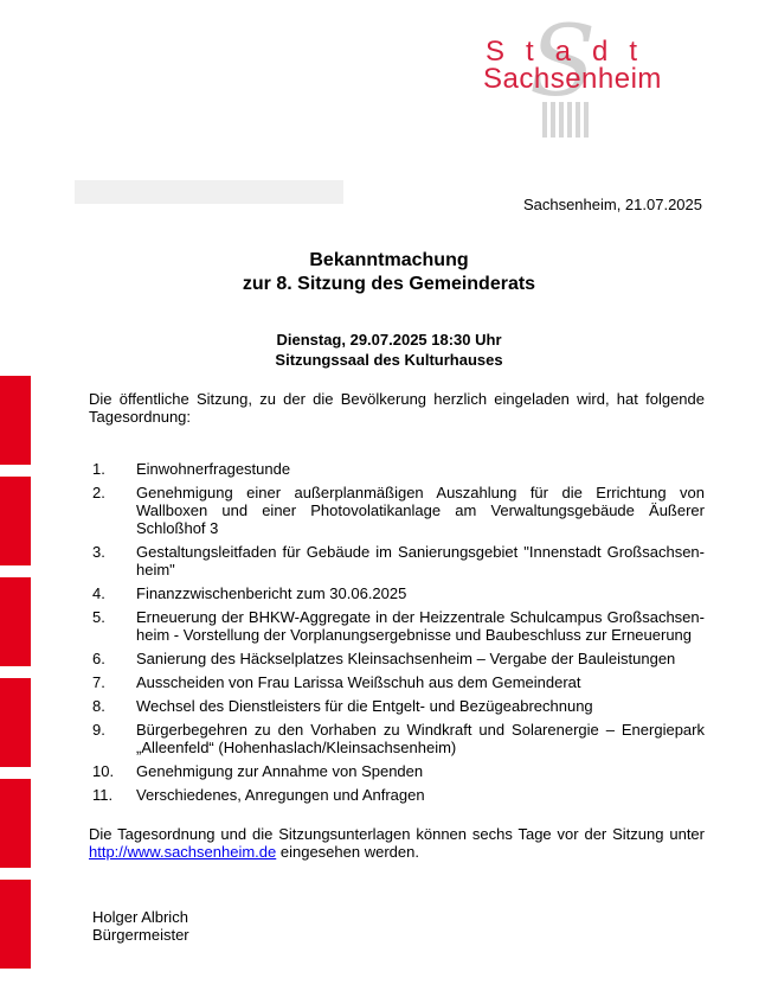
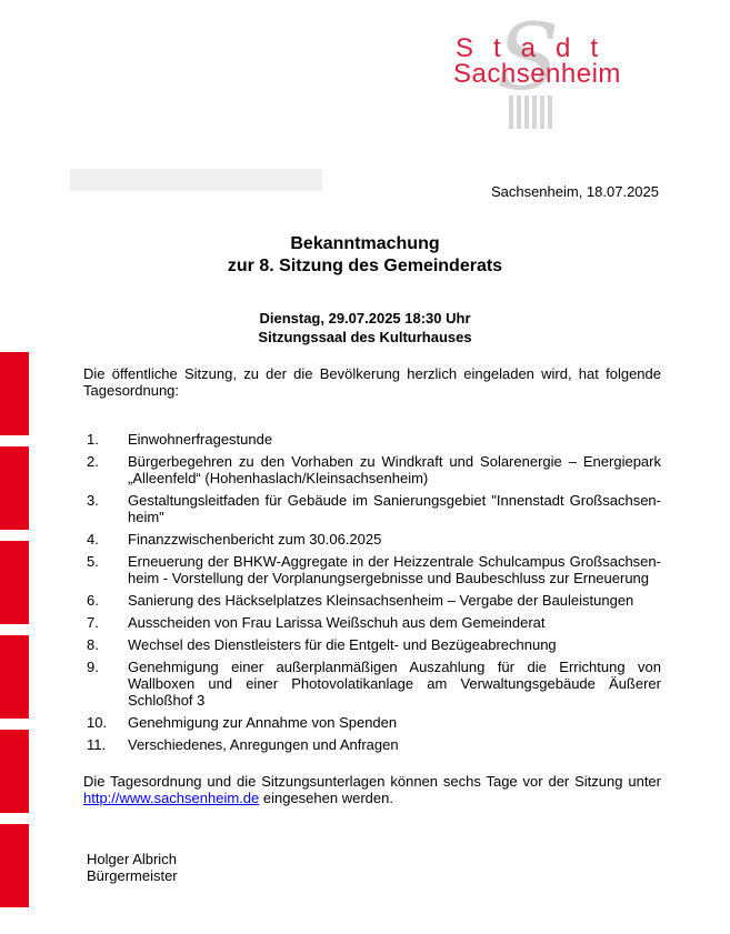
  S
  Stadt
  Sachsenheim
- Sachsenheim, 21.07.2025
+ Sachsenheim, 18.07.2025
  Bekanntmachung
  zur 8. Sitzung des Gemeinderats
  Dienstag, 29.07.2025 18:30 Uhr
  Sitzungssaal des Kulturhauses
  Die öffentliche Sitzung, zu der die Bevölkerung herzlich eingeladen wird, hat folgende Tagesordnung:
  1.
  Einwohnerfragestunde
  2.
- Genehmigung einer außerplanmäßigen Auszahlung für die Errichtung von Wallboxen und einer Photovolatikanlage am Verwaltungsgebäude Äußerer Schloßhof 3
+ Bürgerbegehren zu den Vorhaben zu Windkraft und Solarenergie – Energiepark „Al­leenfeld“ (Hohenhaslach/Kleinsachsenheim)
  3.
  Gestaltungsleitfaden für Gebäude im Sanierungsgebiet "Innenstadt Großsachsen­heim"
  4.
  Finanzzwischenbericht zum 30.06.2025
  5.
  Erneuerung der BHKW-Aggregate in der Heizzentrale Schulcampus Großsachsen­heim - Vorstellung der Vorplanungsergebnisse und Baubeschluss zur Erneuerung
  6.
  Sanierung des Häckselplatzes Kleinsachsenheim – Vergabe der Bauleistungen
  7.
  Ausscheiden von Frau Larissa Weißschuh aus dem Gemeinderat
  8.
  Wechsel des Dienstleisters für die Entgelt- und Bezügeabrechnung
  9.
- Bürgerbegehren zu den Vorhaben zu Windkraft und Solarenergie – Energiepark „Al­leenfeld“ (Hohenhaslach/Kleinsachsenheim)
+ Genehmigung einer außerplanmäßigen Auszahlung für die Errichtung von Wallboxen und einer Photovolatikanlage am Verwaltungsgebäude Äußerer Schloßhof 3
  10.
  Genehmigung zur Annahme von Spenden
  11.
  Verschiedenes, Anregungen und Anfragen
  Die Tagesordnung und die Sitzungsunterlagen können sechs Tage vor der Sitzung unter http://www.sachsenheim.de eingesehen werden.
  Holger Albrich
  Bürgermeister
